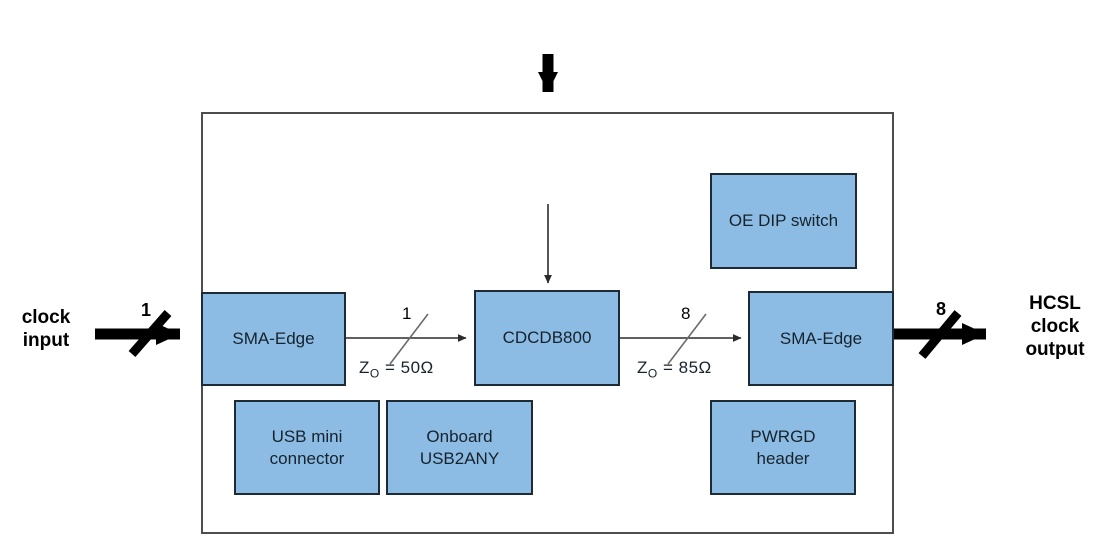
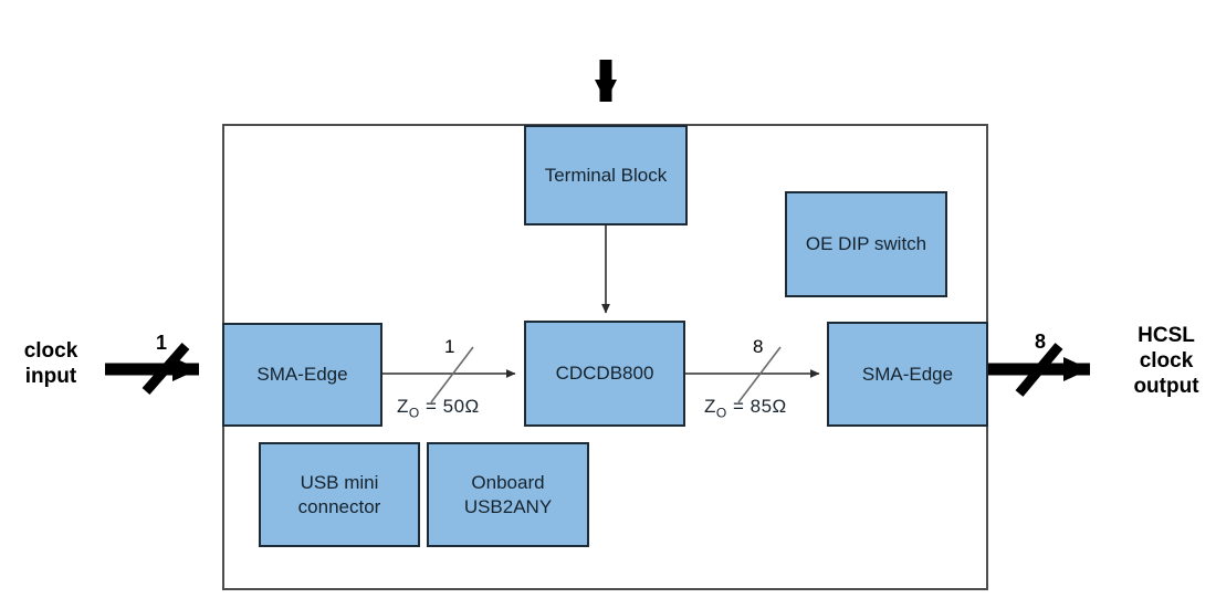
+ Terminal Block
  OE DIP switch
  SMA-Edge
  CDCDB800
  SMA-Edge
  USB mini
  connector
  Onboard
  USB2ANY
- PWRGD
- header
  clock
  input
  HCSL
  clock
  output
  1
  1
  8
  8
  ZO = 50Ω
  ZO = 85Ω
